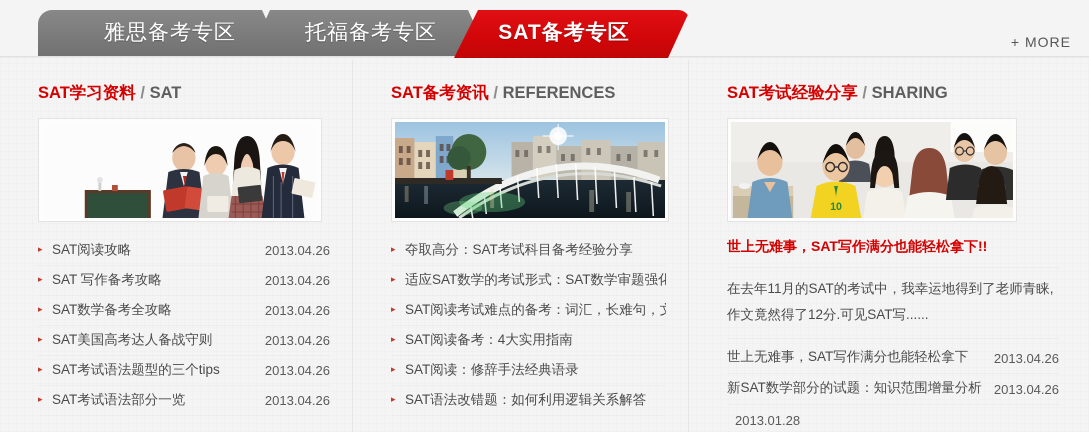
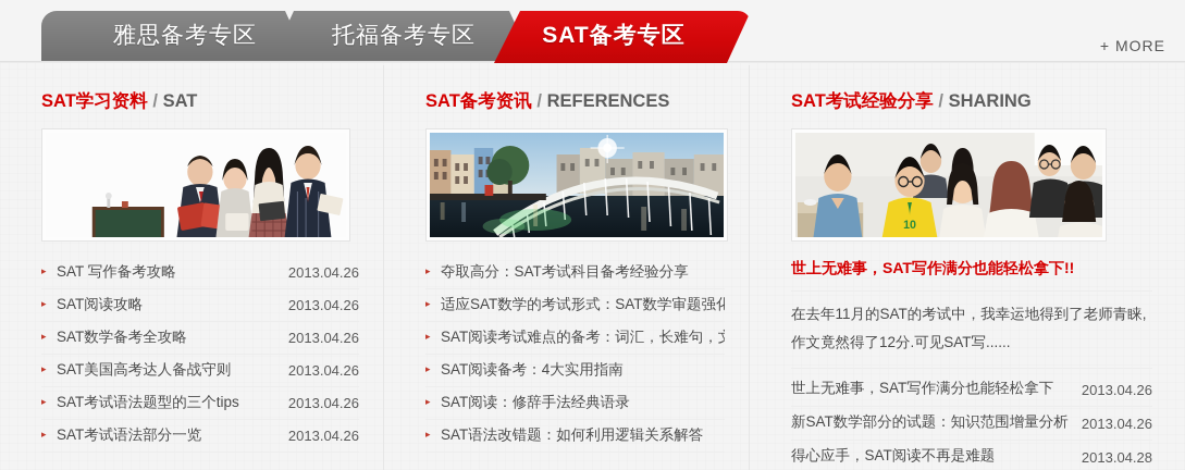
  雅思备考专区
  托福备考专区
  SAT备考专区
  + MORE
  SAT学习资料 / SAT
  ▸
- SAT阅读攻略
+ SAT 写作备考攻略
  2013.04.26
  ▸
- SAT 写作备考攻略
+ SAT阅读攻略
  2013.04.26
  ▸
  SAT数学备考全攻略
  2013.04.26
  ▸
  SAT美国高考达人备战守则
  2013.04.26
  ▸
  SAT考试语法题型的三个tips
  2013.04.26
  ▸
  SAT考试语法部分一览
  2013.04.26
  SAT备考资讯 / REFERENCES
  ▸
  夺取高分：SAT考试科目备考经验分享
  ▸
  适应SAT数学的考试形式：SAT数学审题强化
  ▸
  SAT阅读考试难点的备考：词汇，长难句，
  ▸
  SAT阅读备考：4大实用指南
  ▸
  SAT阅读：修辞手法经典语录
  ▸
  SAT语法改错题：如何利用逻辑关系解答
  SAT考试经验分享 / SHARING
  10
  世上无难事，SAT写作满分也能轻松拿下!!
  在去年11月的SAT的考试中，我幸运地得到了老师青睐,作文竟然得了12分.可见SAT写......
  世上无难事，SAT写作满分也能轻松拿下
  2013.04.26
  新SAT数学部分的试题：知识范围增量分析
  2013.04.26
+ 得心应手，SAT阅读不再是难题
- 2013.01.28
+ 2013.04.28
